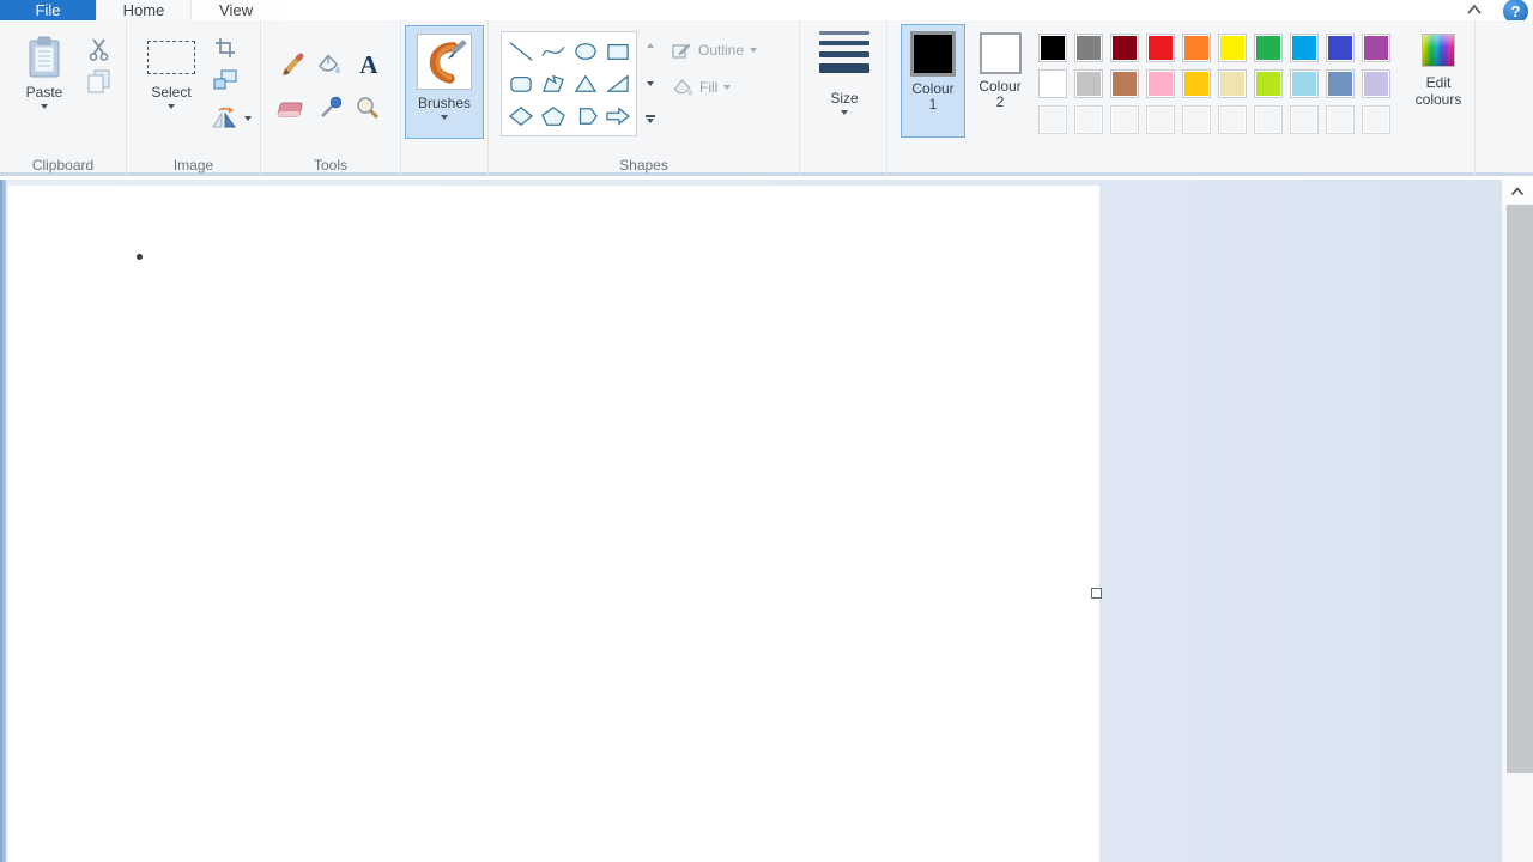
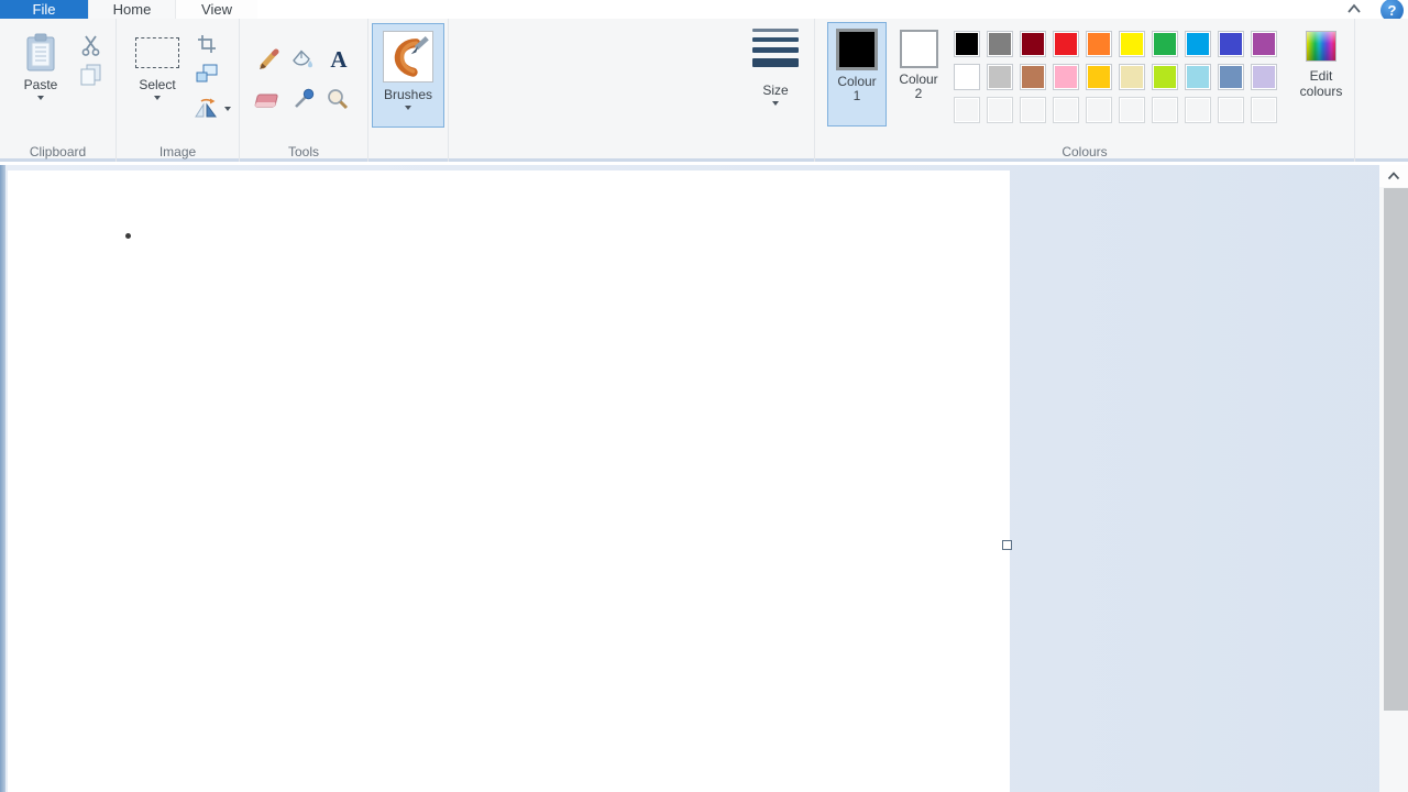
  File
  Home
  View
  ?
  Paste
  Clipboard
  Select
  Image
  A
  Tools
  Brushes
- Outline
- Fill
- Shapes
  Size
  Colour
  1
  Colour
  2
  Edit
  colours
+ Colours
